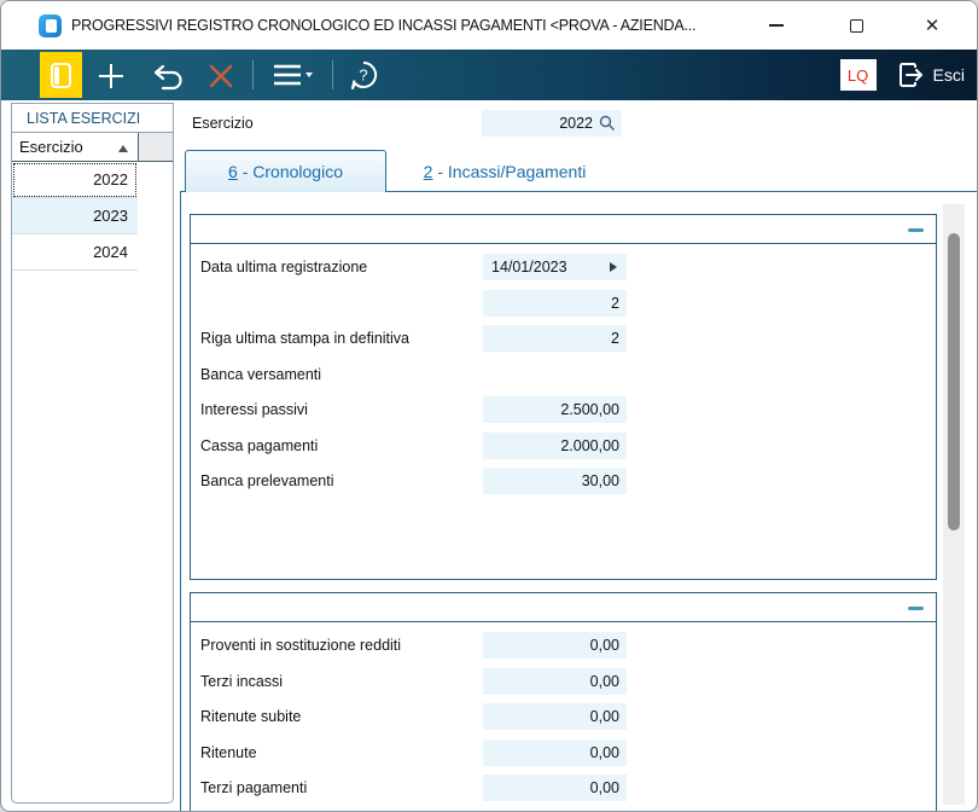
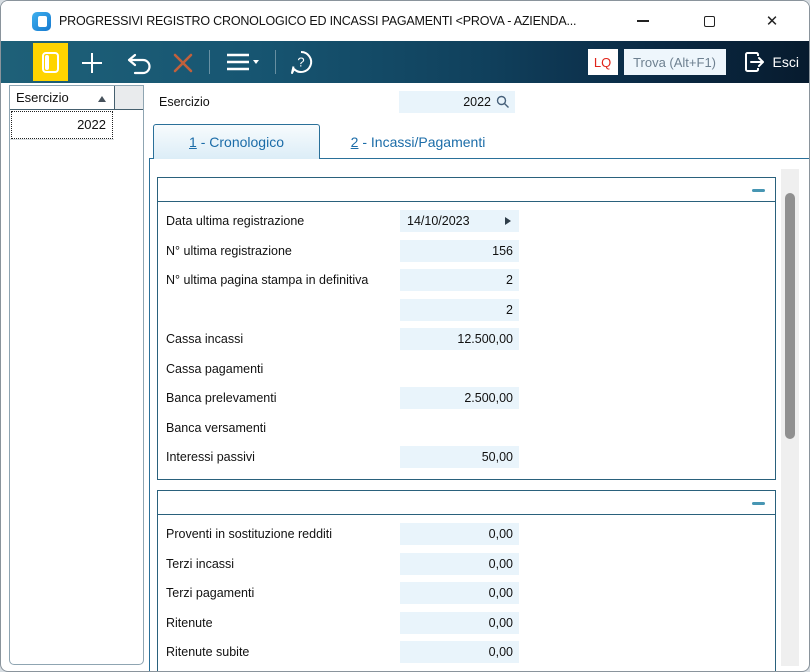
  PROGRESSIVI REGISTRO CRONOLOGICO ED INCASSI PAGAMENTI <PROVA - AZIENDA...
  ✕
  ?
  LQ
+ Trova (Alt+F1)
  Esci
- LISTA ESERCIZI
  Esercizio
  2022
- 2023
- 2024
  Esercizio
  2022
- 6
+ 1
  -
  Cronologico
  2
  -
  Incassi/Pagamenti
  Data ultima registrazione
- 14/01/2023
+ 14/10/2023
+ N° ultima registrazione
+ 156
+ N° ultima pagina stampa in definitiva
  2
- Riga ultima stampa in definitiva
  2
+ Cassa incassi
+ 12.500,00
- Banca versamenti
+ Cassa pagamenti
- Interessi passivi
+ Banca prelevamenti
  2.500,00
- Cassa pagamenti
+ Banca versamenti
- 2.000,00
- Banca prelevamenti
+ Interessi passivi
- 30,00
+ 50,00
  Proventi in sostituzione redditi
  0,00
  Terzi incassi
  0,00
- Ritenute subite
+ Terzi pagamenti
  0,00
  Ritenute
  0,00
- Terzi pagamenti
+ Ritenute subite
  0,00
